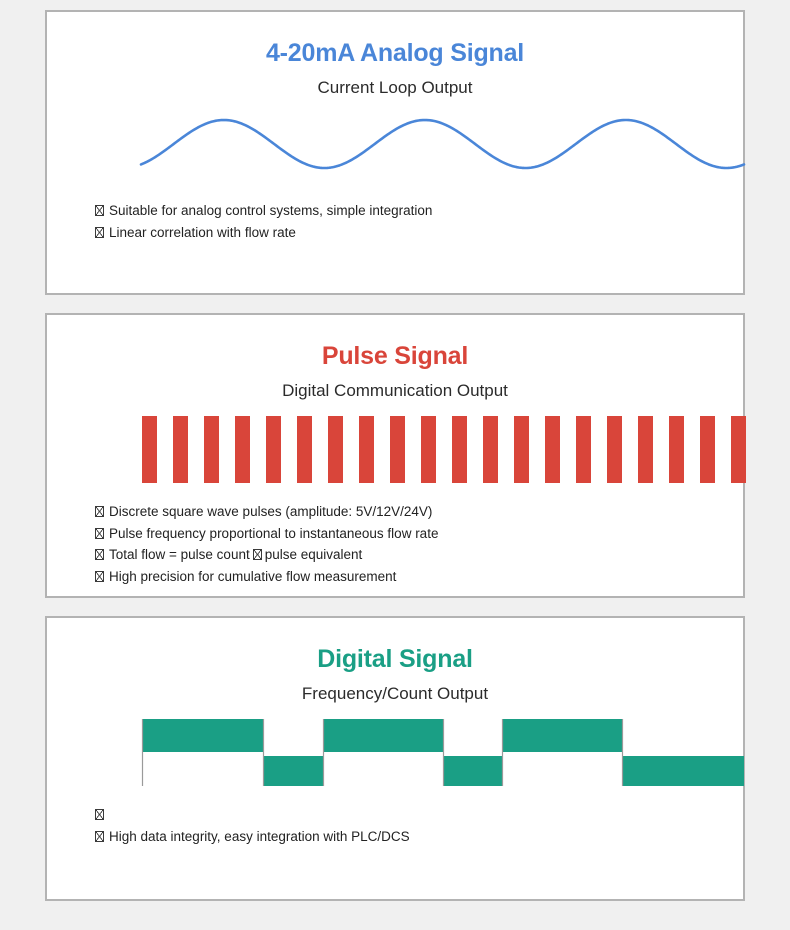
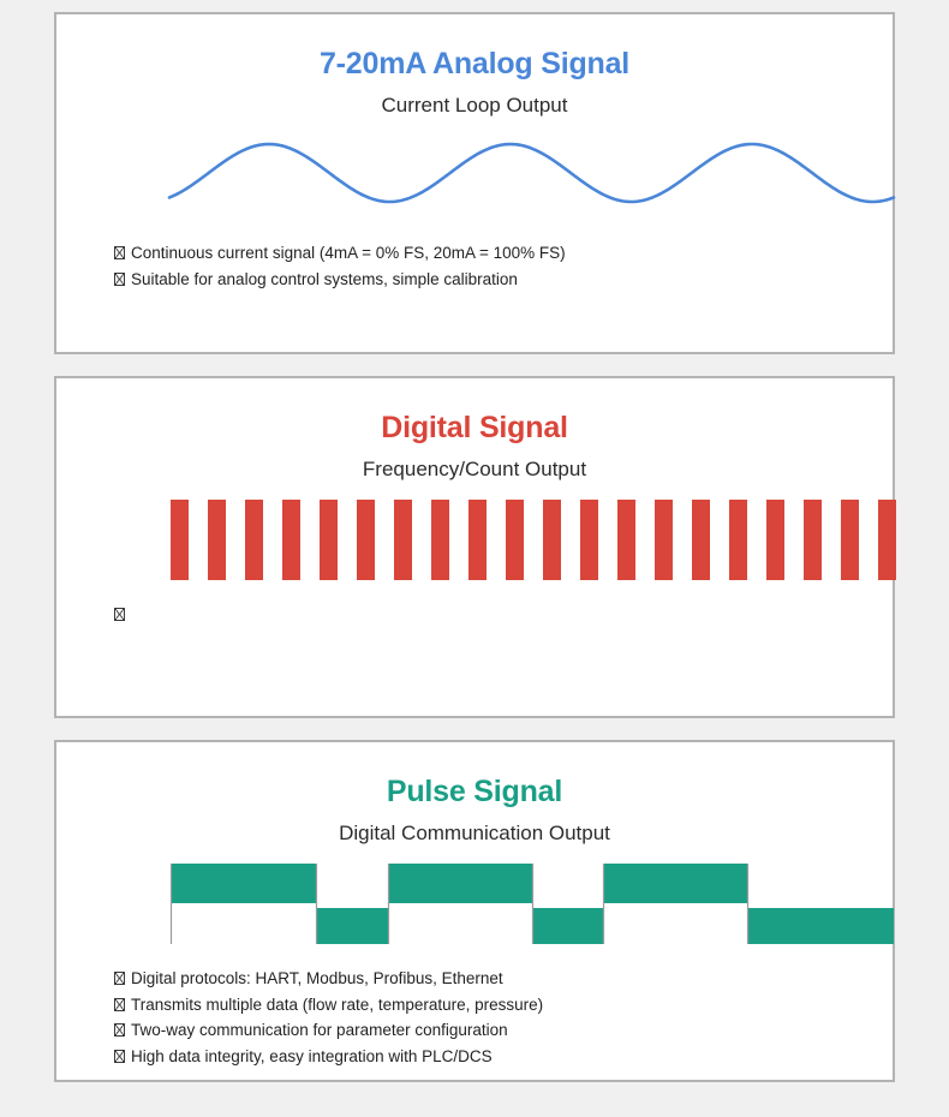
- 4-20mA Analog Signal
+ 7-20mA Analog Signal
  Current Loop Output
+ Continuous current signal (4mA = 0% FS, 20mA = 100% FS)
- Suitable for analog control systems, simple integration
+ Suitable for analog control systems, simple calibration
- Linear correlation with flow rate
- Pulse Signal
+ Digital Signal
- Digital Communication Output
+ Frequency/Count Output
- Discrete square wave pulses (amplitude: 5V/12V/24V)
- Pulse frequency proportional to instantaneous flow rate
- Total flow = pulse count pulse equivalent
- High precision for cumulative flow measurement
- Digital Signal
+ Pulse Signal
- Frequency/Count Output
+ Digital Communication Output
+ Digital protocols: HART, Modbus, Profibus, Ethernet
+ Transmits multiple data (flow rate, temperature, pressure)
+ Two-way communication for parameter configuration
  High data integrity, easy integration with PLC/DCS
